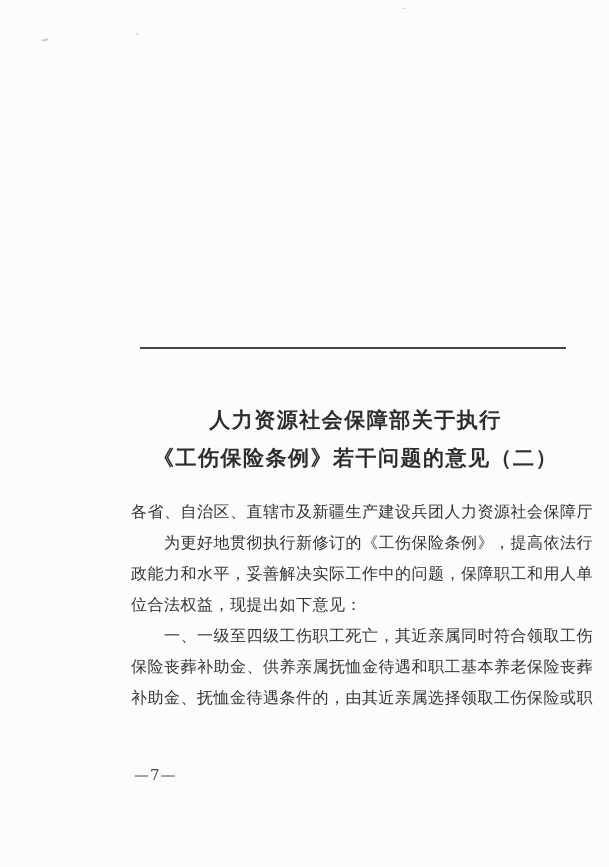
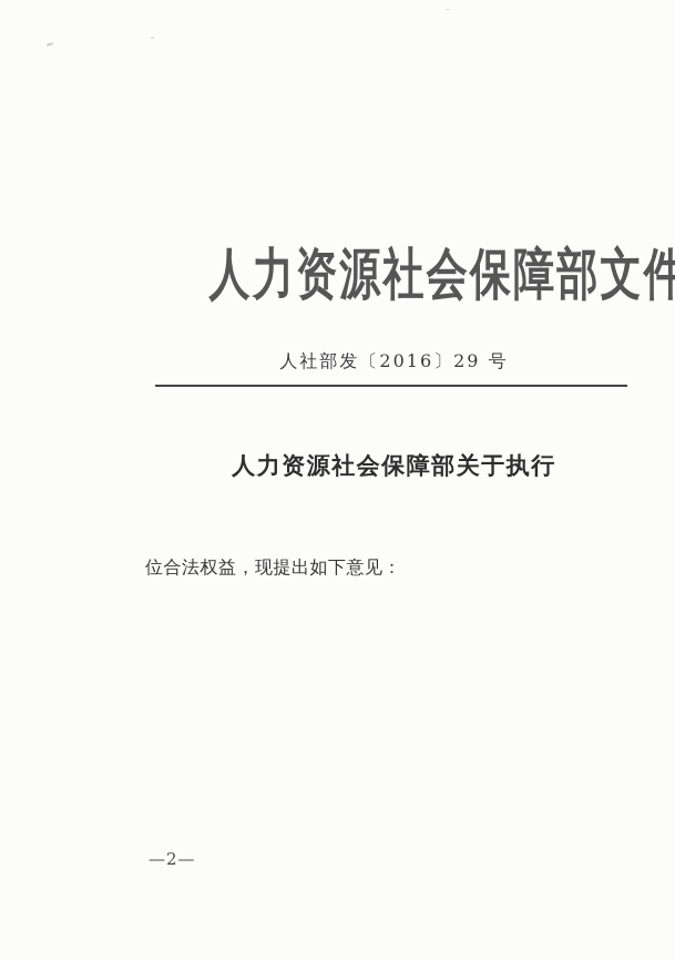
+ 人力资源社会保障部文件
+ 人社部发〔2016〕29 号
  人力资源社会保障部关于执行
- 《工伤保险条例》若干问题的意见（二）
- 各省、自治区、直辖市及新疆生产建设兵团人力资源社会保障厅
- 为更好地贯彻执行新修订的《工伤保险条例》，提高依法行
- 政能力和水平，妥善解决实际工作中的问题，保障职工和用人单
  位合法权益，现提出如下意见：
- 一、一级至四级工伤职工死亡，其近亲属同时符合领取工伤
- 保险丧葬补助金、供养亲属抚恤金待遇和职工基本养老保险丧葬
- 补助金、抚恤金待遇条件的，由其近亲属选择领取工伤保险或职
- —7—
+ —2—
